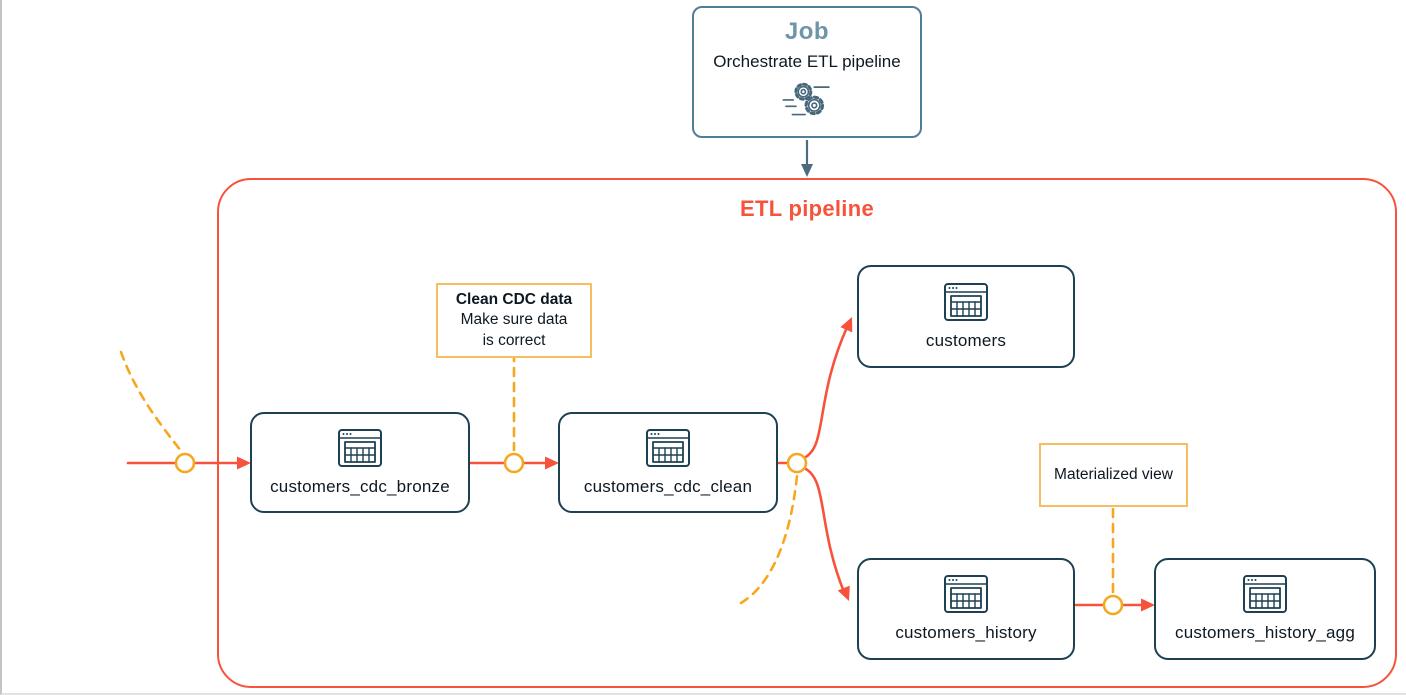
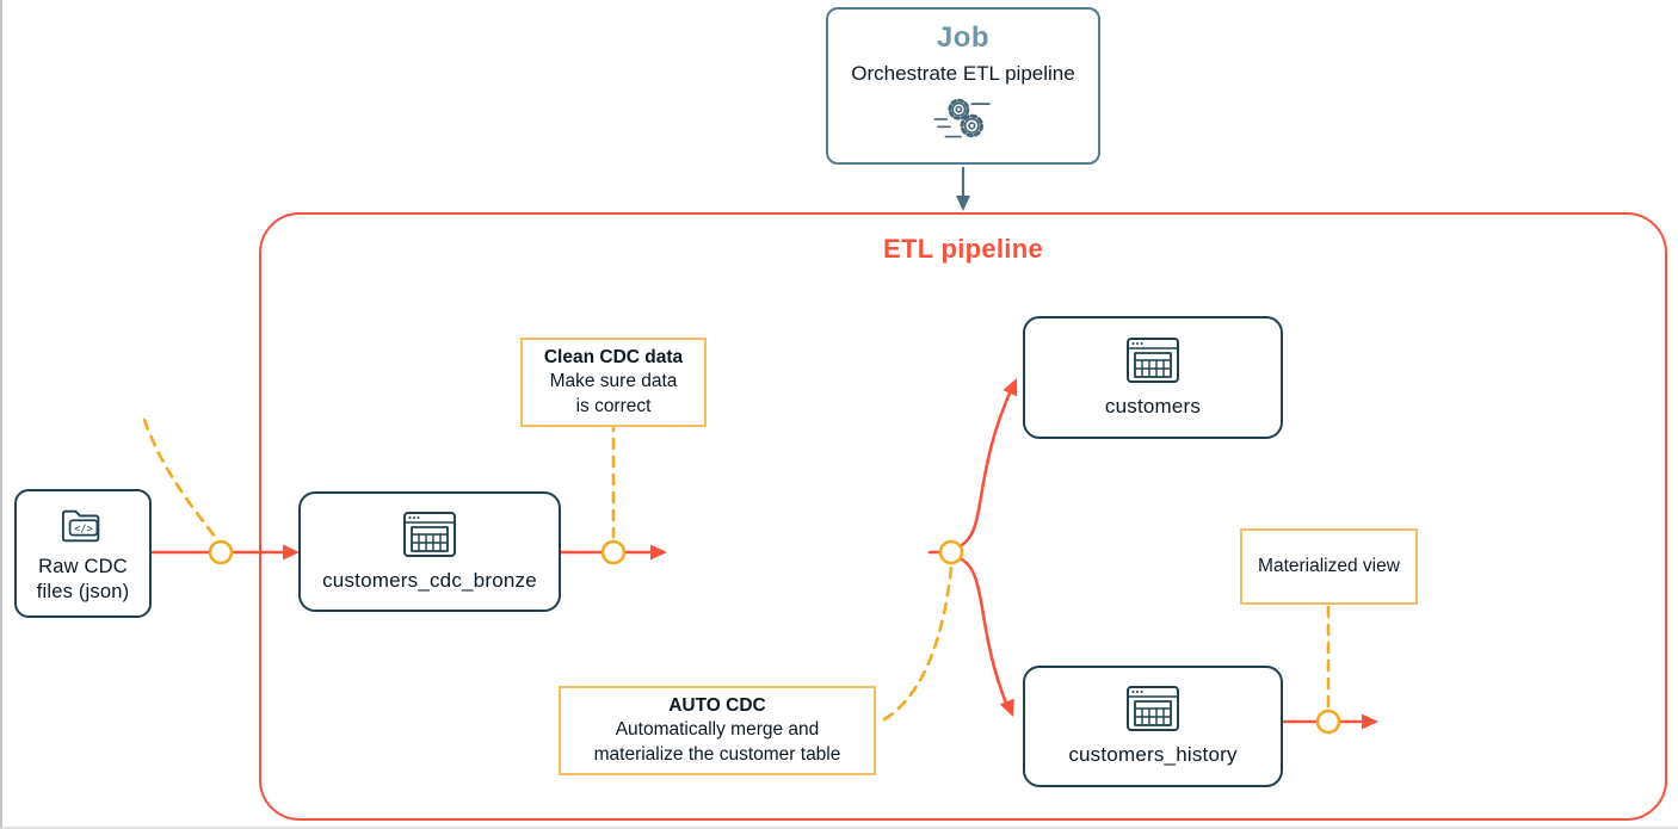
  ETL pipeline
  Job
  Orchestrate ETL pipeline
+ </>
+ Raw CDC
+ files (json)
  customers_cdc_bronze
- customers_cdc_clean
  customers
  customers_history
- customers_history_agg
  Clean CDC data
  Make sure data
  is correct
+ AUTO CDC
+ Automatically merge and
+ materialize the customer table
  Materialized view
